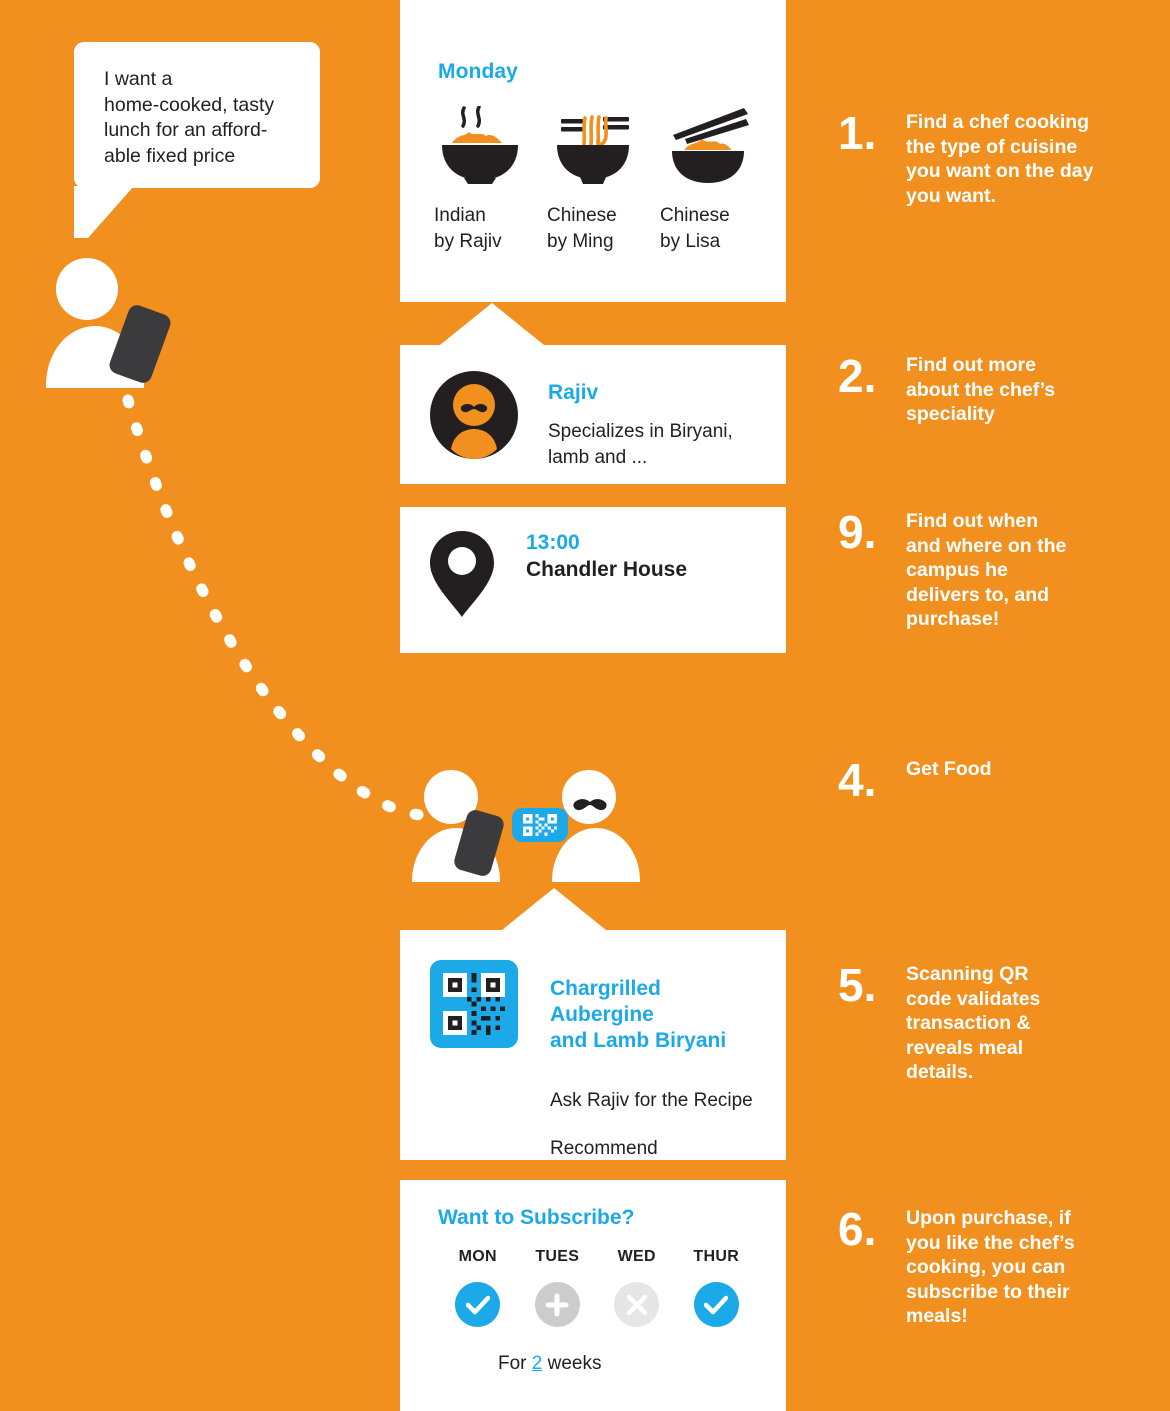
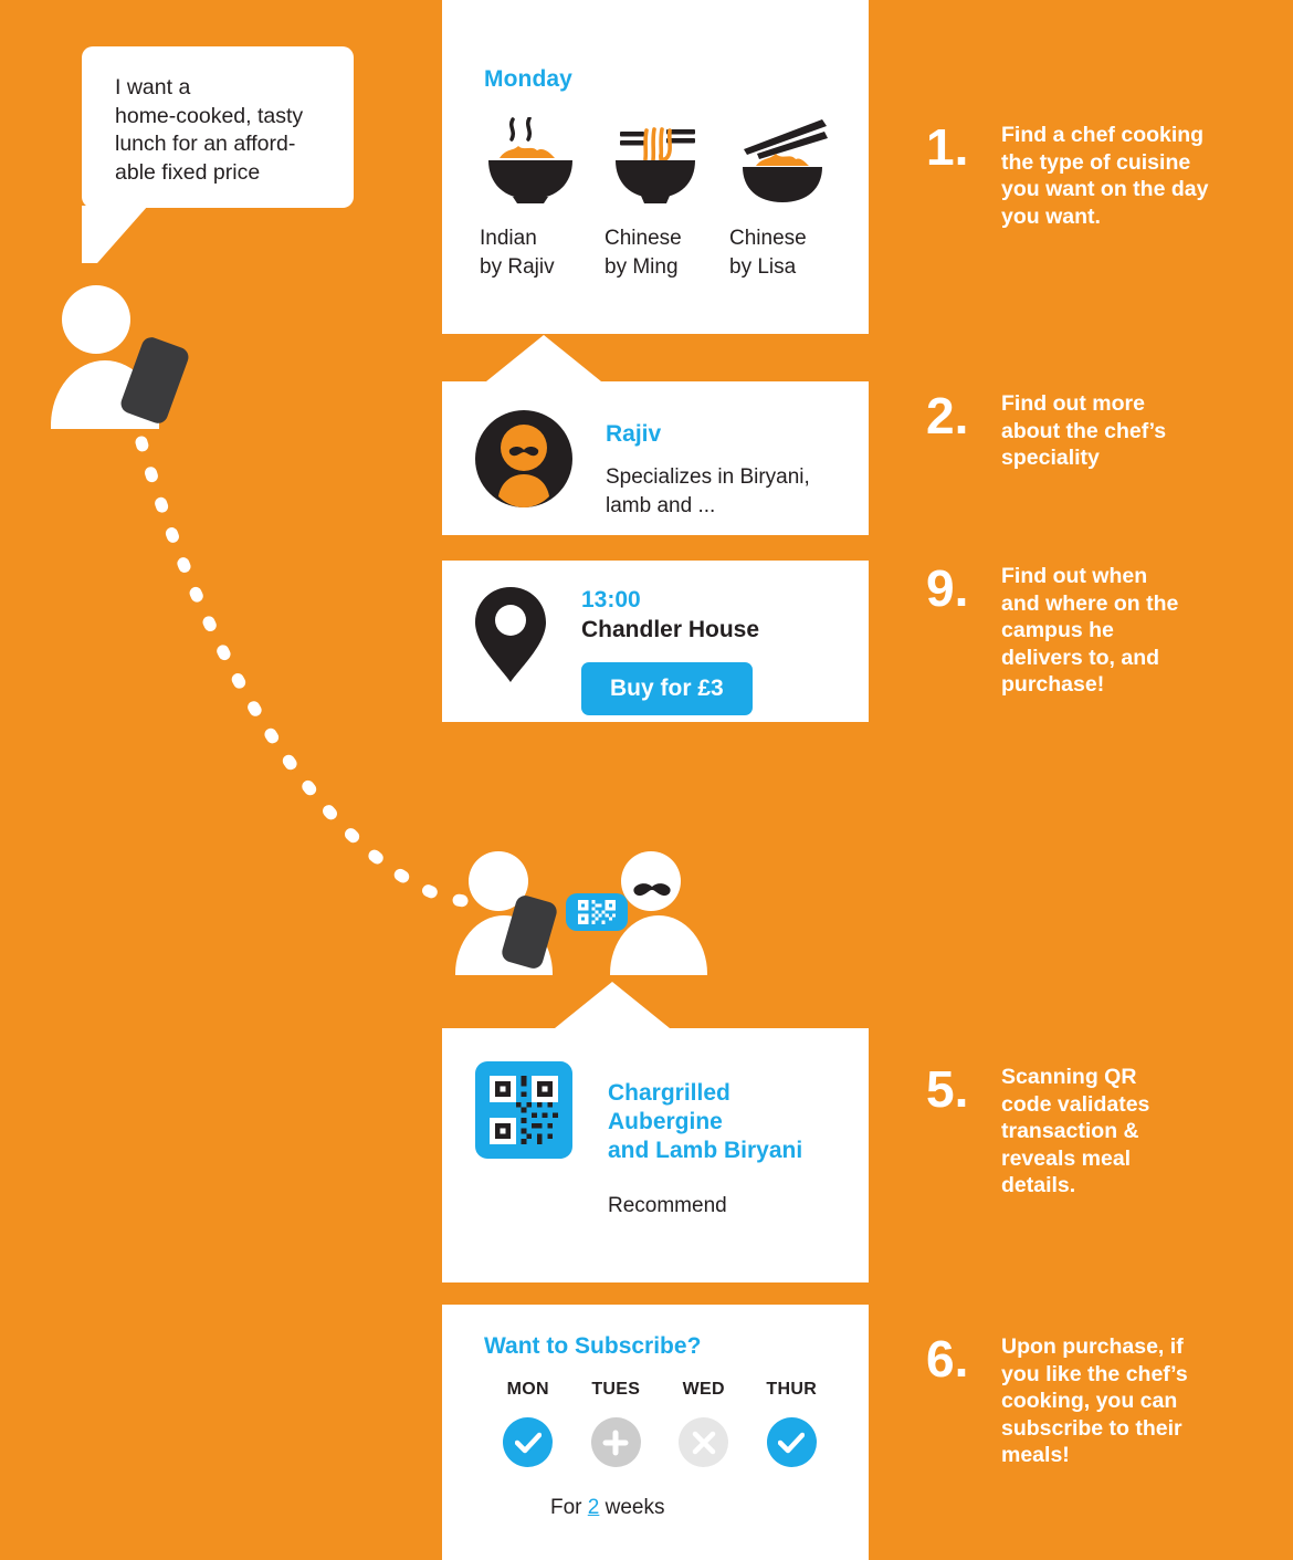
  I want a
  home-cooked, tasty
  lunch for an afford-
  able fixed price
  Monday
  Indian
  by Rajiv
  Chinese
  by Ming
  Chinese
  by Lisa
  Rajiv
  Specializes in Biryani,
  lamb and ...
  13:00
  Chandler House
+ Buy for £3
  Chargrilled Aubergine
  and Lamb Biryani
- Ask Rajiv for the Recipe
  Recommend
  Want to Subscribe?
  MON
  TUES
  WED
  THUR
  For 2 weeks
  1.
  Find a chef cooking
  the type of cuisine
  you want on the day
  you want.
  2.
  Find out more
  about the chef’s
  speciality
  9.
  Find out when
  and where on the
  campus he
  delivers to, and
  purchase!
- 4.
- Get Food
  5.
  Scanning QR
  code validates
  transaction &
  reveals meal
  details.
  6.
  Upon purchase, if
  you like the chef’s
  cooking, you can
  subscribe to their
  meals!
